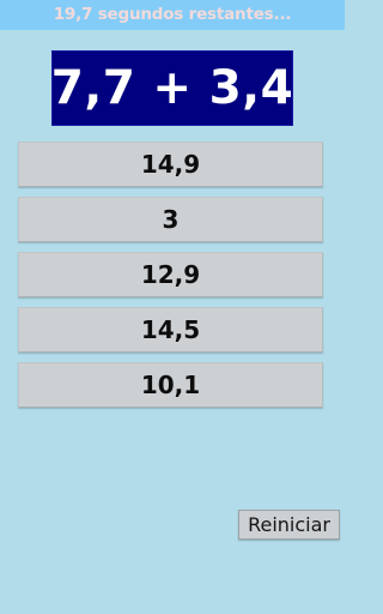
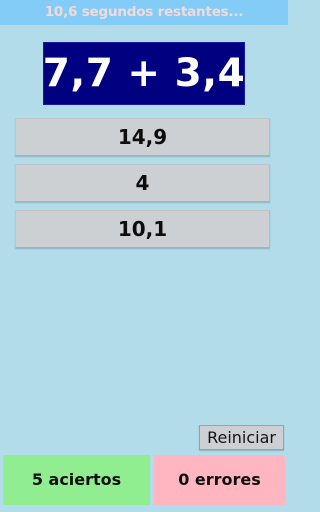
- 19,7 segundos restantes...
+ 10,6 segundos restantes...
  7,7 + 3,4
  14,9
- 3
+ 4
- 12,9
- 14,5
  10,1
  Reiniciar
+ 5 aciertos
+ 0 errores
